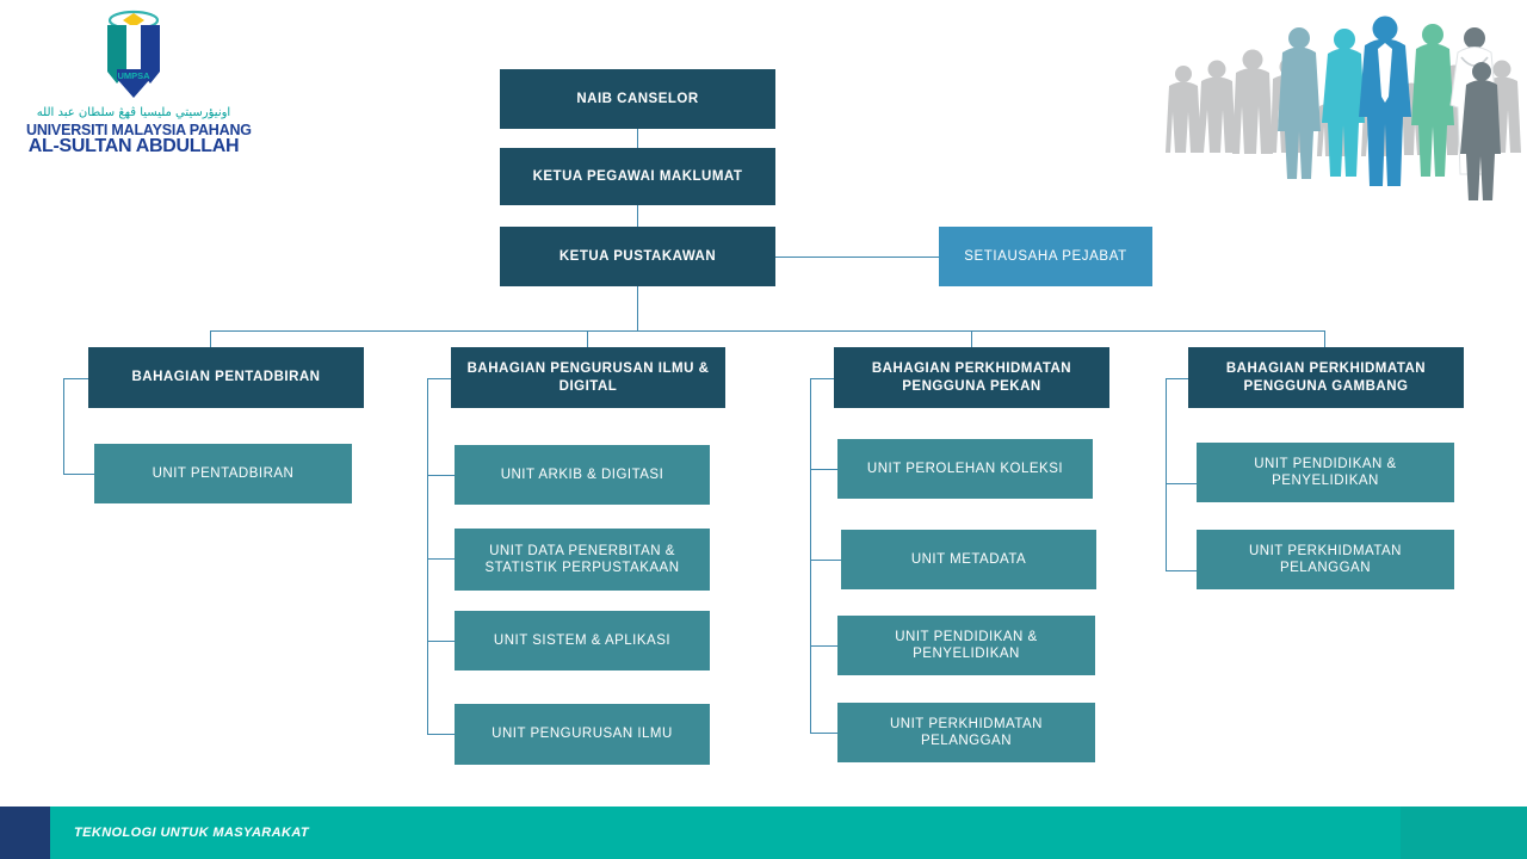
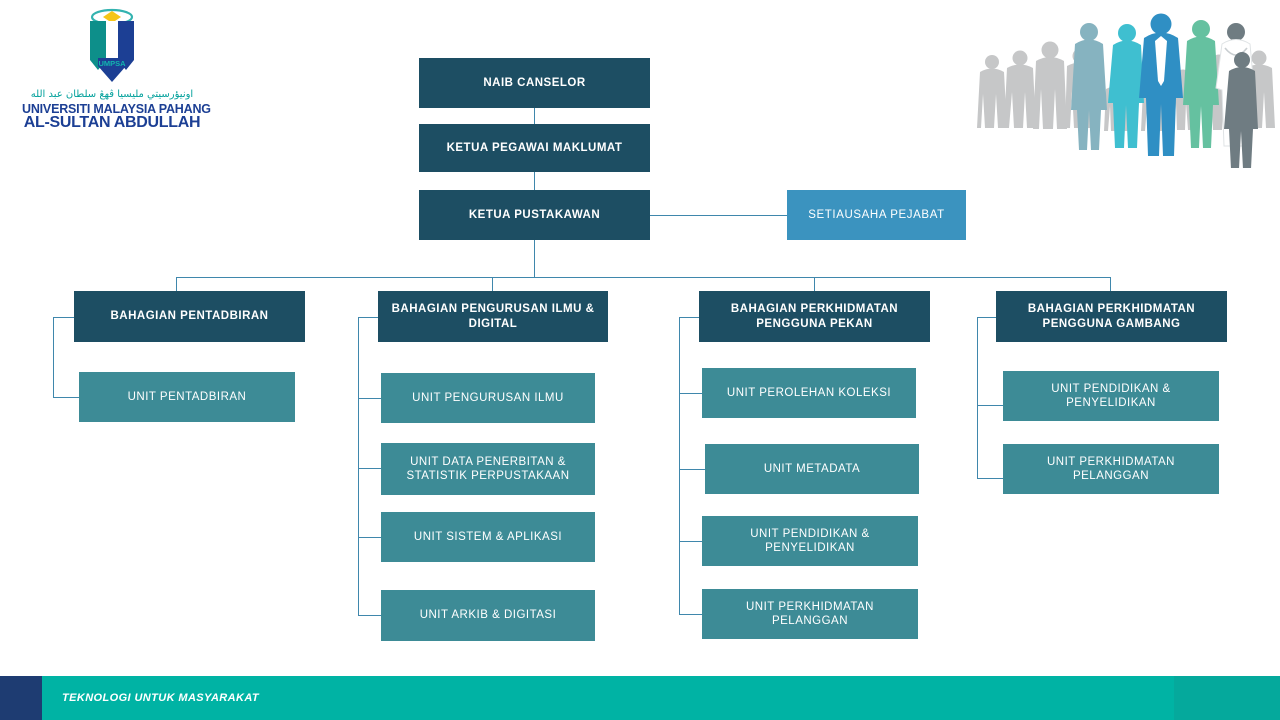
  UMPSA
  اونيؤرسيتي مليسيا ڤهڠ سلطان عبد الله
  UNIVERSITI MALAYSIA PAHANG
  AL-SULTAN ABDULLAH
  NAIB CANSELOR
  KETUA PEGAWAI MAKLUMAT
  KETUA PUSTAKAWAN
  SETIAUSAHA PEJABAT
  BAHAGIAN PENTADBIRAN
  UNIT PENTADBIRAN
  BAHAGIAN PENGURUSAN ILMU & DIGITAL
- UNIT ARKIB & DIGITASI
+ UNIT PENGURUSAN ILMU
  UNIT DATA PENERBITAN & STATISTIK PERPUSTAKAAN
  UNIT SISTEM & APLIKASI
- UNIT PENGURUSAN ILMU
+ UNIT ARKIB & DIGITASI
  BAHAGIAN PERKHIDMATAN PENGGUNA PEKAN
  UNIT PEROLEHAN KOLEKSI
  UNIT METADATA
  UNIT PENDIDIKAN & PENYELIDIKAN
  UNIT PERKHIDMATAN PELANGGAN
  BAHAGIAN PERKHIDMATAN PENGGUNA GAMBANG
  UNIT PENDIDIKAN & PENYELIDIKAN
  UNIT PERKHIDMATAN PELANGGAN
  TEKNOLOGI UNTUK MASYARAKAT
